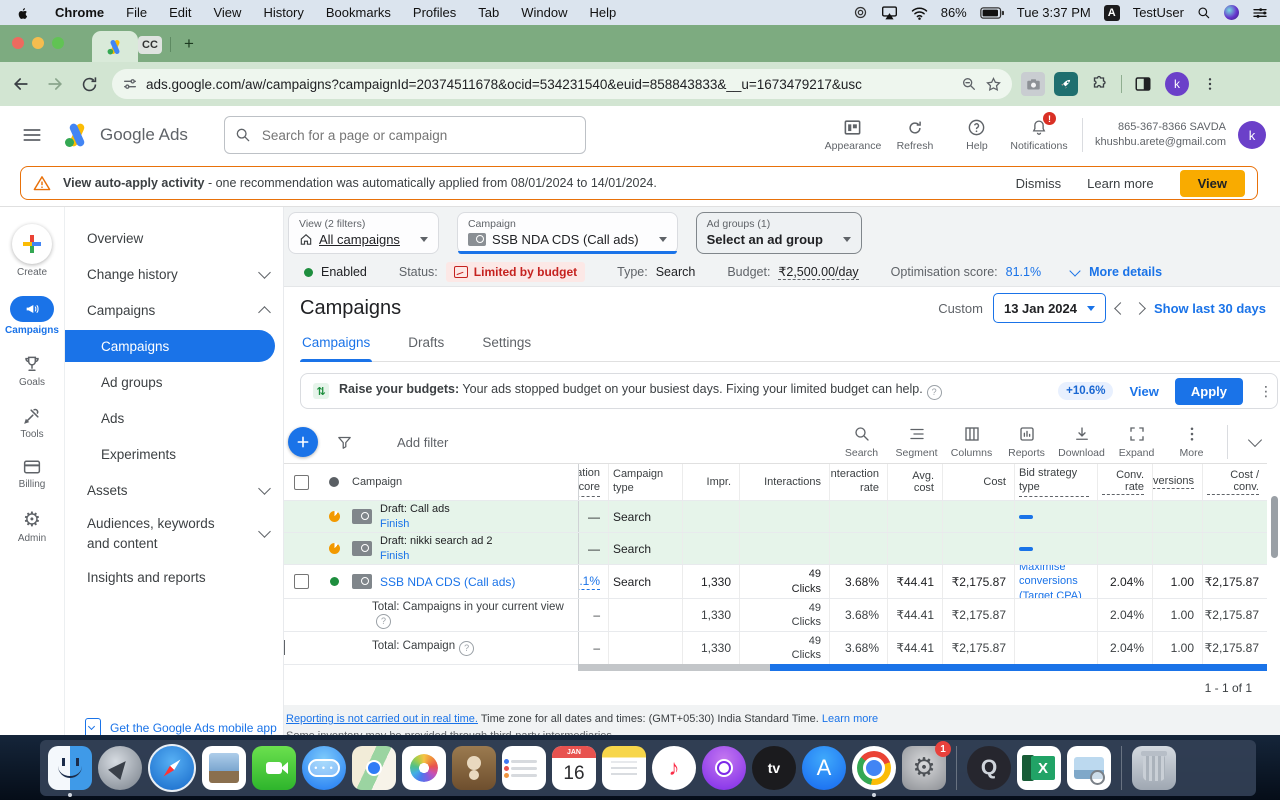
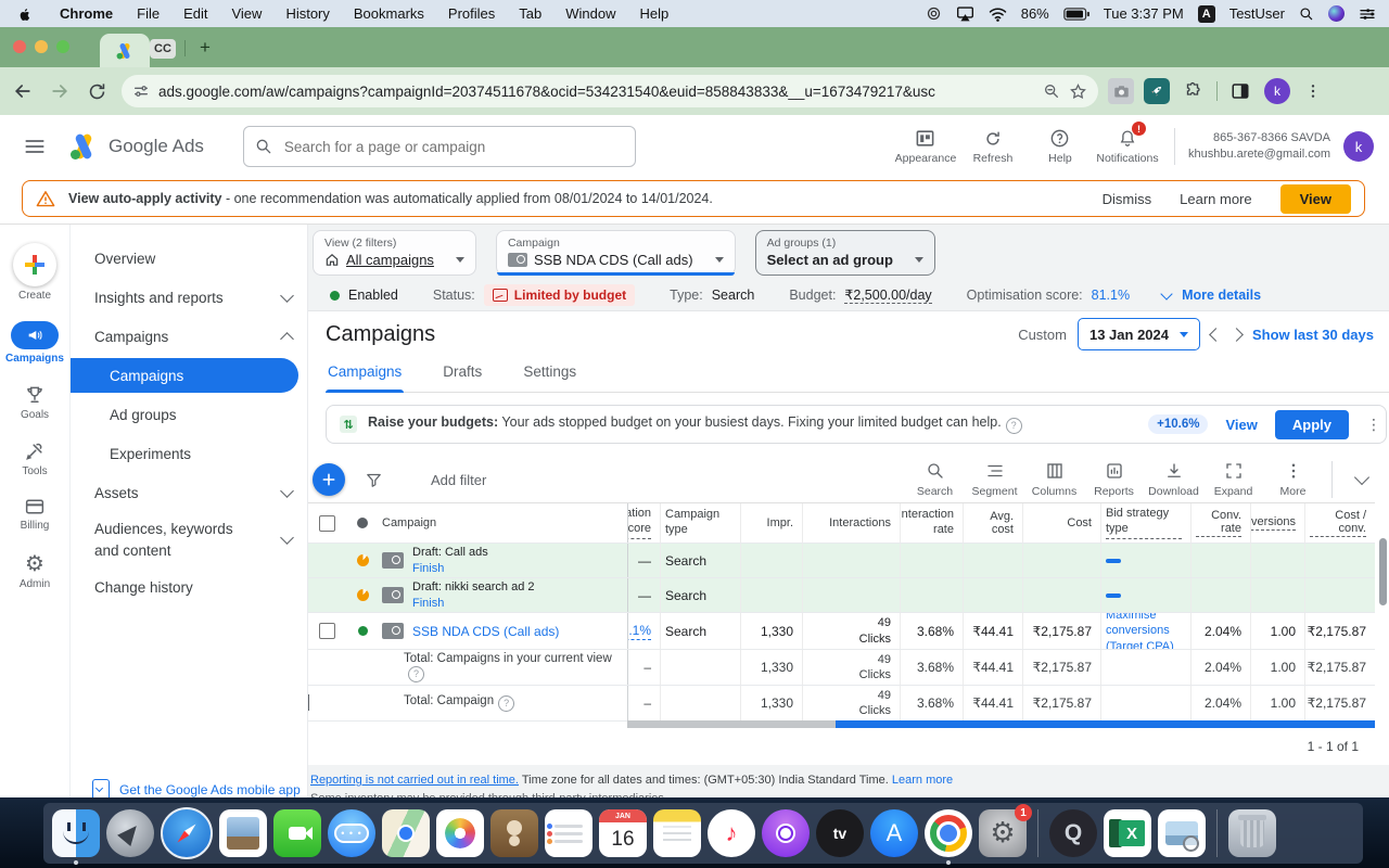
  Chrome
  File
  Edit
  View
  History
  Bookmarks
  Profiles
  Tab
  Window
  Help
  86%
  Tue 3:37 PM
  A
  TestUser
  CC
  +
  ads.google.com/aw/campaigns?campaignId=20374511678&ocid=534231540&euid=858843833&__u=1673479217&usc
  k
  Google Ads
  Search for a page or campaign
  Appearance
  Refresh
  Help
  !
  Notifications
  865-367-8366 SAVDA
  khushbu.arete@gmail.com
  k
  View auto-apply activity - one recommendation was automatically applied from 08/01/2024 to 14/01/2024.
  Dismiss
  Learn more
  View
  Create
  Campaigns
  Goals
  Tools
  Billing
  ⚙
  Admin
  Overview
- Change history
+ Insights and reports
  Campaigns
  Campaigns
  Ad groups
- Ads
  Experiments
  Assets
  Audiences, keywords and content
- Insights and reports
+ Change history
  Get the Google Ads mobile app
  View (2 filters)
  All campaigns
  Campaign
  SSB NDA CDS (Call ads)
  Ad groups (1)
  Select an ad group
  Enabled
  Status:
  Limited by budget
  Type:
  Search
  Budget:
  ₹2,500.00/day
  Optimisation score:
  81.1%
  More details
  Campaigns
  Custom
  13 Jan 2024
  Show last 30 days
  Campaigns
  Drafts
  Settings
  ⇅
  Raise your budgets: Your ads stopped budget on your busiest days. Fixing your limited budget can help. ?
  +10.6%
  View
  Apply
  ⋮
  Add filter
  Search
  Segment
  Columns
  Reports
  Download
  Expand
  More
  Campaign
  ation core
  Campaign type
  Impr.
  Interactions
  Interaction rate
  Avg. cost
  Cost
  Bid strategy type
  Conv. rate
  versions
  Cost / conv.
  Draft: Call ads
  Finish
  —
  Search
  Draft: nikki search ad 2
  Finish
  —
  Search
  SSB NDA CDS (Call ads)
  Search
  1,330
  49
  Clicks
  3.68%
  ₹44.41
  ₹2,175.87
  Maximise conversions (Target CPA)
  2.04%
  1.00
  ₹2,175.87
  Total: Campaigns in your current view?
  –
  1,330
  49
  Clicks
  3.68%
  ₹44.41
  ₹2,175.87
  2.04%
  1.00
  ₹2,175.87
  Total: Campaign ?
  –
  1,330
  49
  Clicks
  3.68%
  ₹44.41
  ₹2,175.87
  2.04%
  1.00
  ₹2,175.87
  1 - 1 of 1
  Reporting is not carried out in real time. Time zone for all dates and times: (GMT+05:30) India Standard Time. Learn more
  16
  ♪
  tv
  A
  ⚙
  1
  Q
  X
